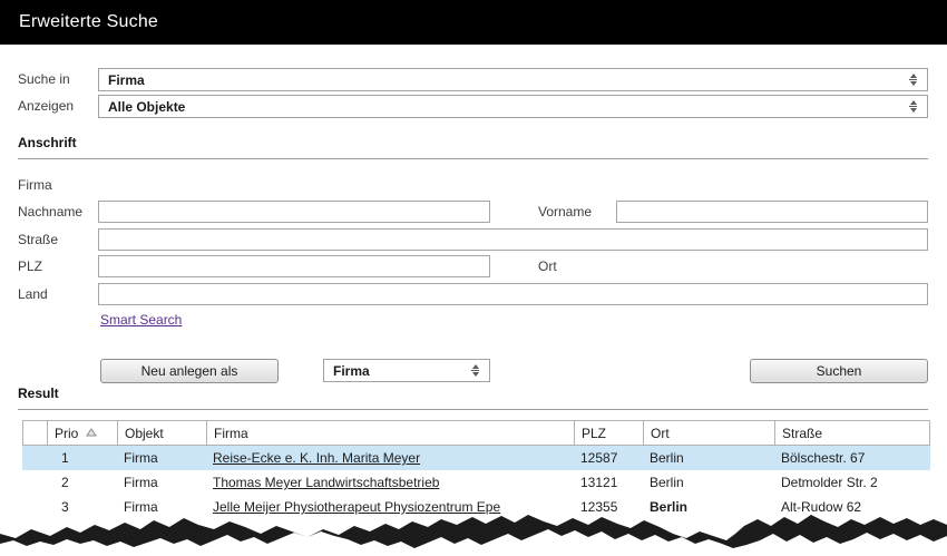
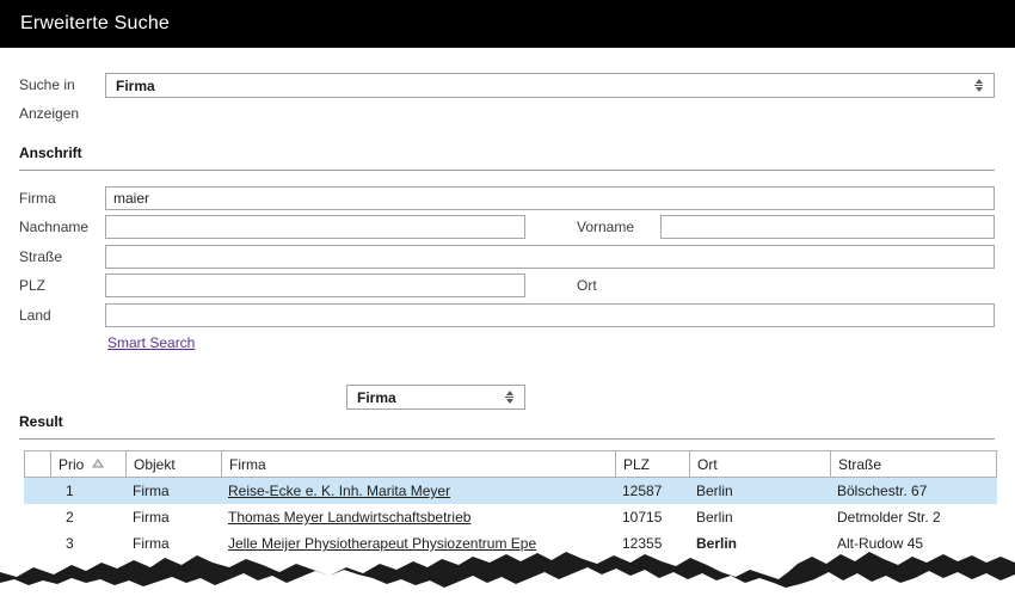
  Erweiterte Suche
  Suche in
  Firma
  Anzeigen
- Alle Objekte
  Anschrift
  Firma
+ maier
  Nachname
  Vorname
  Straße
  PLZ
  Ort
  Land
  Smart Search
- Neu anlegen als
  Firma
- Suchen
  Result
  Prio
  Objekt
  Firma
  PLZ
  Ort
  Straße
  1
  Firma
  Reise-Ecke e. K. Inh. Marita Meyer
  12587
  Berlin
  Bölschestr. 67
  2
  Firma
  Thomas Meyer Landwirtschaftsbetrieb
- 13121
+ 10715
  Berlin
  Detmolder Str. 2
  3
  Firma
  Jelle Meijer Physiotherapeut Physiozentrum Epe
  12355
  Berlin
- Alt-Rudow 62
+ Alt-Rudow 45
